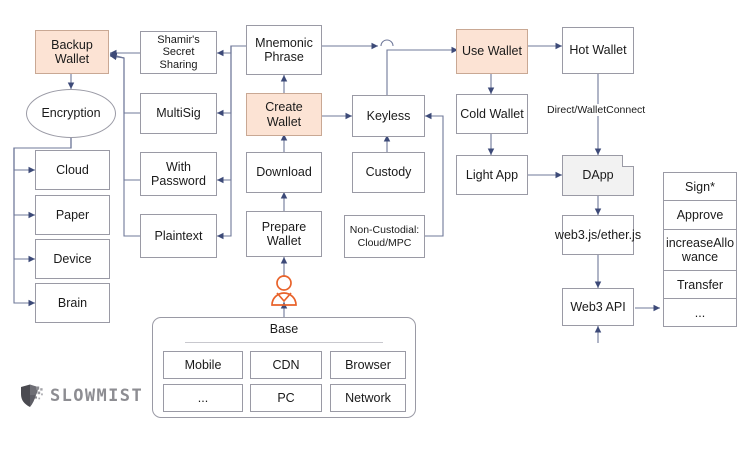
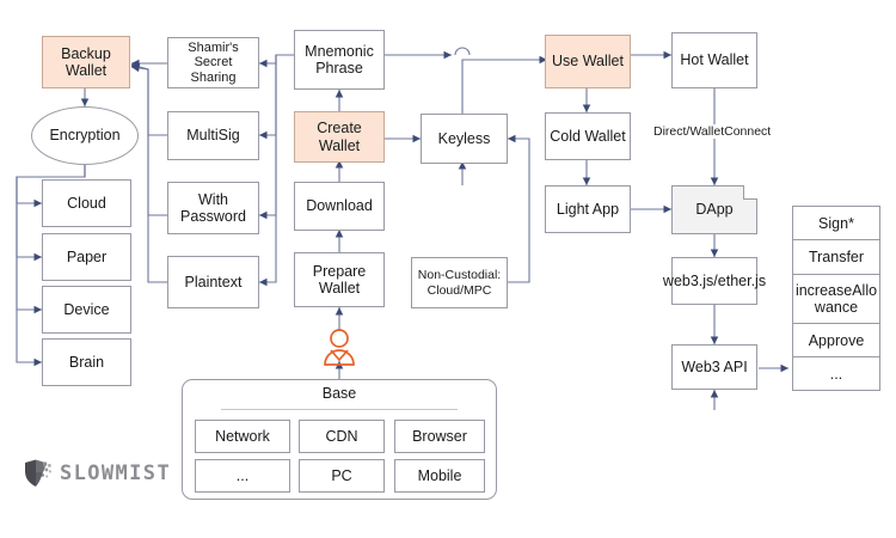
  Backup Wallet
  Encryption
  Cloud
  Paper
  Device
  Brain
  Shamir's Secret Sharing
  MultiSig
  With Password
  Plaintext
  Mnemonic Phrase
  Create Wallet
  Download
  Prepare Wallet
  Keyless
- Custody
  Non-Custodial: Cloud/MPC
  Use Wallet
  Cold Wallet
  Light App
  Hot Wallet
  DApp
  web3.js/ether.js
  Web3 API
  Sign*
- Approve
+ Transfer
  increaseAllowance
- Transfer
+ Approve
  ...
  Direct/WalletConnect
  Base
- Mobile
+ Network
  CDN
  Browser
  ...
  PC
- Network
+ Mobile
  SLOWMIST
